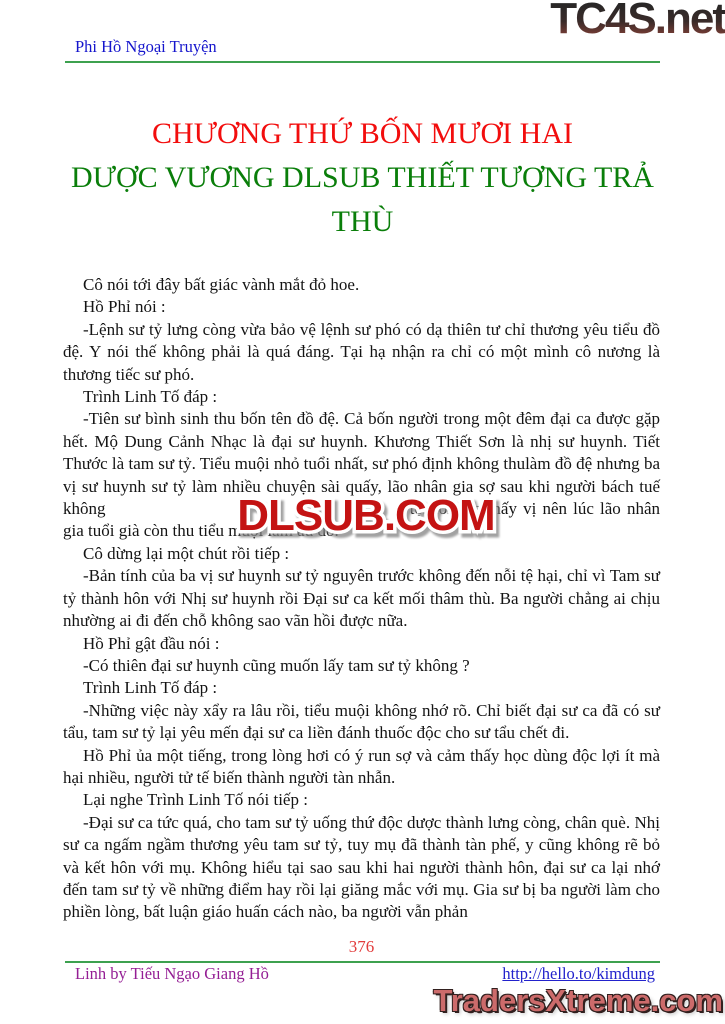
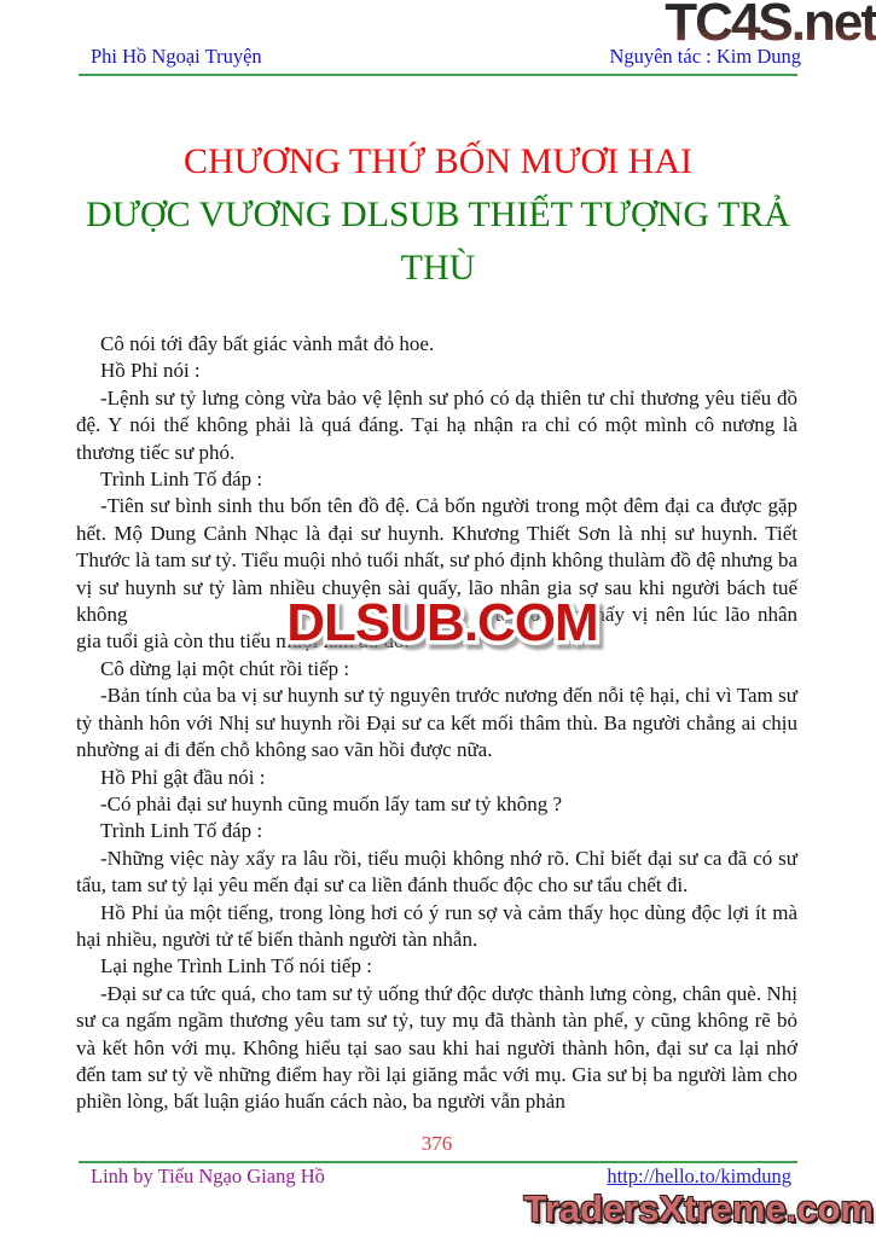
  TC4S.net
  Phi Hồ Ngoại Truyện
+ Nguyên tác : Kim Dung
  CHƯƠNG THỨ BỐN MƯƠI HAI
  DƯỢC VƯƠNG DLSUB THIẾT TƯỢNG TRẢ THÙ
  Cô nói tới đây bất giác vành mắt đỏ hoe.
  Hồ Phỉ nói :
  -Lệnh sư tỷ lưng còng vừa bảo vệ lệnh sư phó có dạ thiên tư chỉ thương yêu tiểu đồ đệ. Y nói thế không phải là quá đáng. Tại hạ nhận ra chỉ có một mình cô nương là thương tiếc sư phó.
  Trình Linh Tố đáp :
  -Tiên sư bình sinh thu bốn tên đồ đệ. Cả bốn người trong một đêm đại ca được gặp hết. Mộ Dung Cảnh Nhạc là đại sư huynh. Khương Thiết Sơn là nhị sư huynh. Tiết Thước là tam sư tỷ. Tiểu muội nhỏ tuổi nhất, sư phó định không thulàm đồ đệ nhưng ba vị sư huynh sư tỷ làm nhiều chuyện sài quấy, lão nhân gia sợ sau khi người bách tuế không tội lỗi của mấy vị nên lúc lão nhân gia tuổi già còn thu tiểu muội làm ấu đồ.
  Cô dừng lại một chút rồi tiếp :
- -Bản tính của ba vị sư huynh sư tỷ nguyên trước không đến nỗi tệ hại, chỉ vì Tam sư tỷ thành hôn với Nhị sư huynh rồi Đại sư ca kết mối thâm thù. Ba người chẳng ai chịu nhường ai đi đến chỗ không sao vãn hồi được nữa.
+ -Bản tính của ba vị sư huynh sư tỷ nguyên trước nương đến nỗi tệ hại, chỉ vì Tam sư tỷ thành hôn với Nhị sư huynh rồi Đại sư ca kết mối thâm thù. Ba người chẳng ai chịu nhường ai đi đến chỗ không sao vãn hồi được nữa.
  Hồ Phỉ gật đầu nói :
- -Có thiên đại sư huynh cũng muốn lấy tam sư tỷ không ?
+ -Có phải đại sư huynh cũng muốn lấy tam sư tỷ không ?
  Trình Linh Tố đáp :
  -Những việc này xẩy ra lâu rồi, tiểu muội không nhớ rõ. Chỉ biết đại sư ca đã có sư tẩu, tam sư tỷ lại yêu mến đại sư ca liền đánh thuốc độc cho sư tẩu chết đi.
  Hồ Phỉ ủa một tiếng, trong lòng hơi có ý run sợ và cảm thấy học dùng độc lợi ít mà hại nhiều, người tử tế biến thành người tàn nhẫn.
  Lại nghe Trình Linh Tố nói tiếp :
  -Đại sư ca tức quá, cho tam sư tỷ uống thứ độc dược thành lưng còng, chân què. Nhị sư ca ngấm ngầm thương yêu tam sư tỷ, tuy mụ đã thành tàn phế, y cũng không rẽ bỏ và kết hôn với mụ. Không hiểu tại sao sau khi hai người thành hôn, đại sư ca lại nhớ đến tam sư tỷ về những điểm hay rồi lại giăng mắc với mụ. Gia sư bị ba người làm cho phiền lòng, bất luận giáo huấn cách nào, ba người vẫn phản
  DLSUB.COM
  376
  Linh by Tiếu Ngạo Giang Hồ
  http://hello.to/kimdung
  TradersXtreme.com
